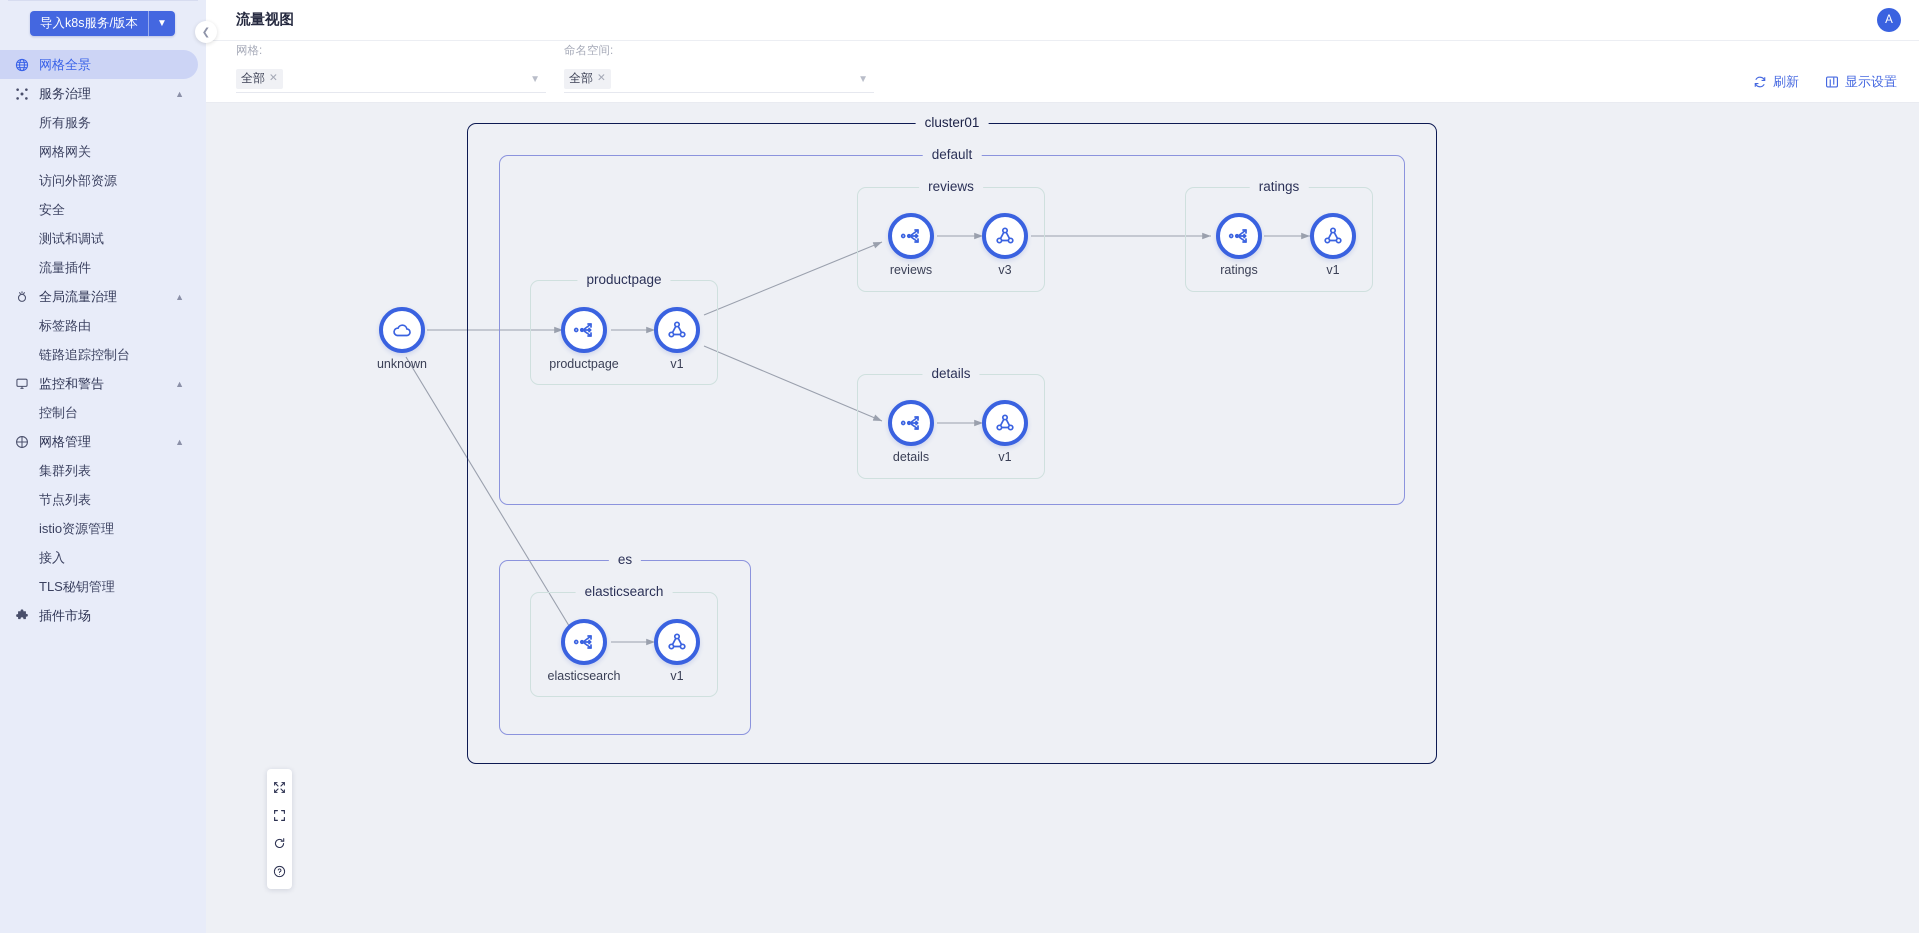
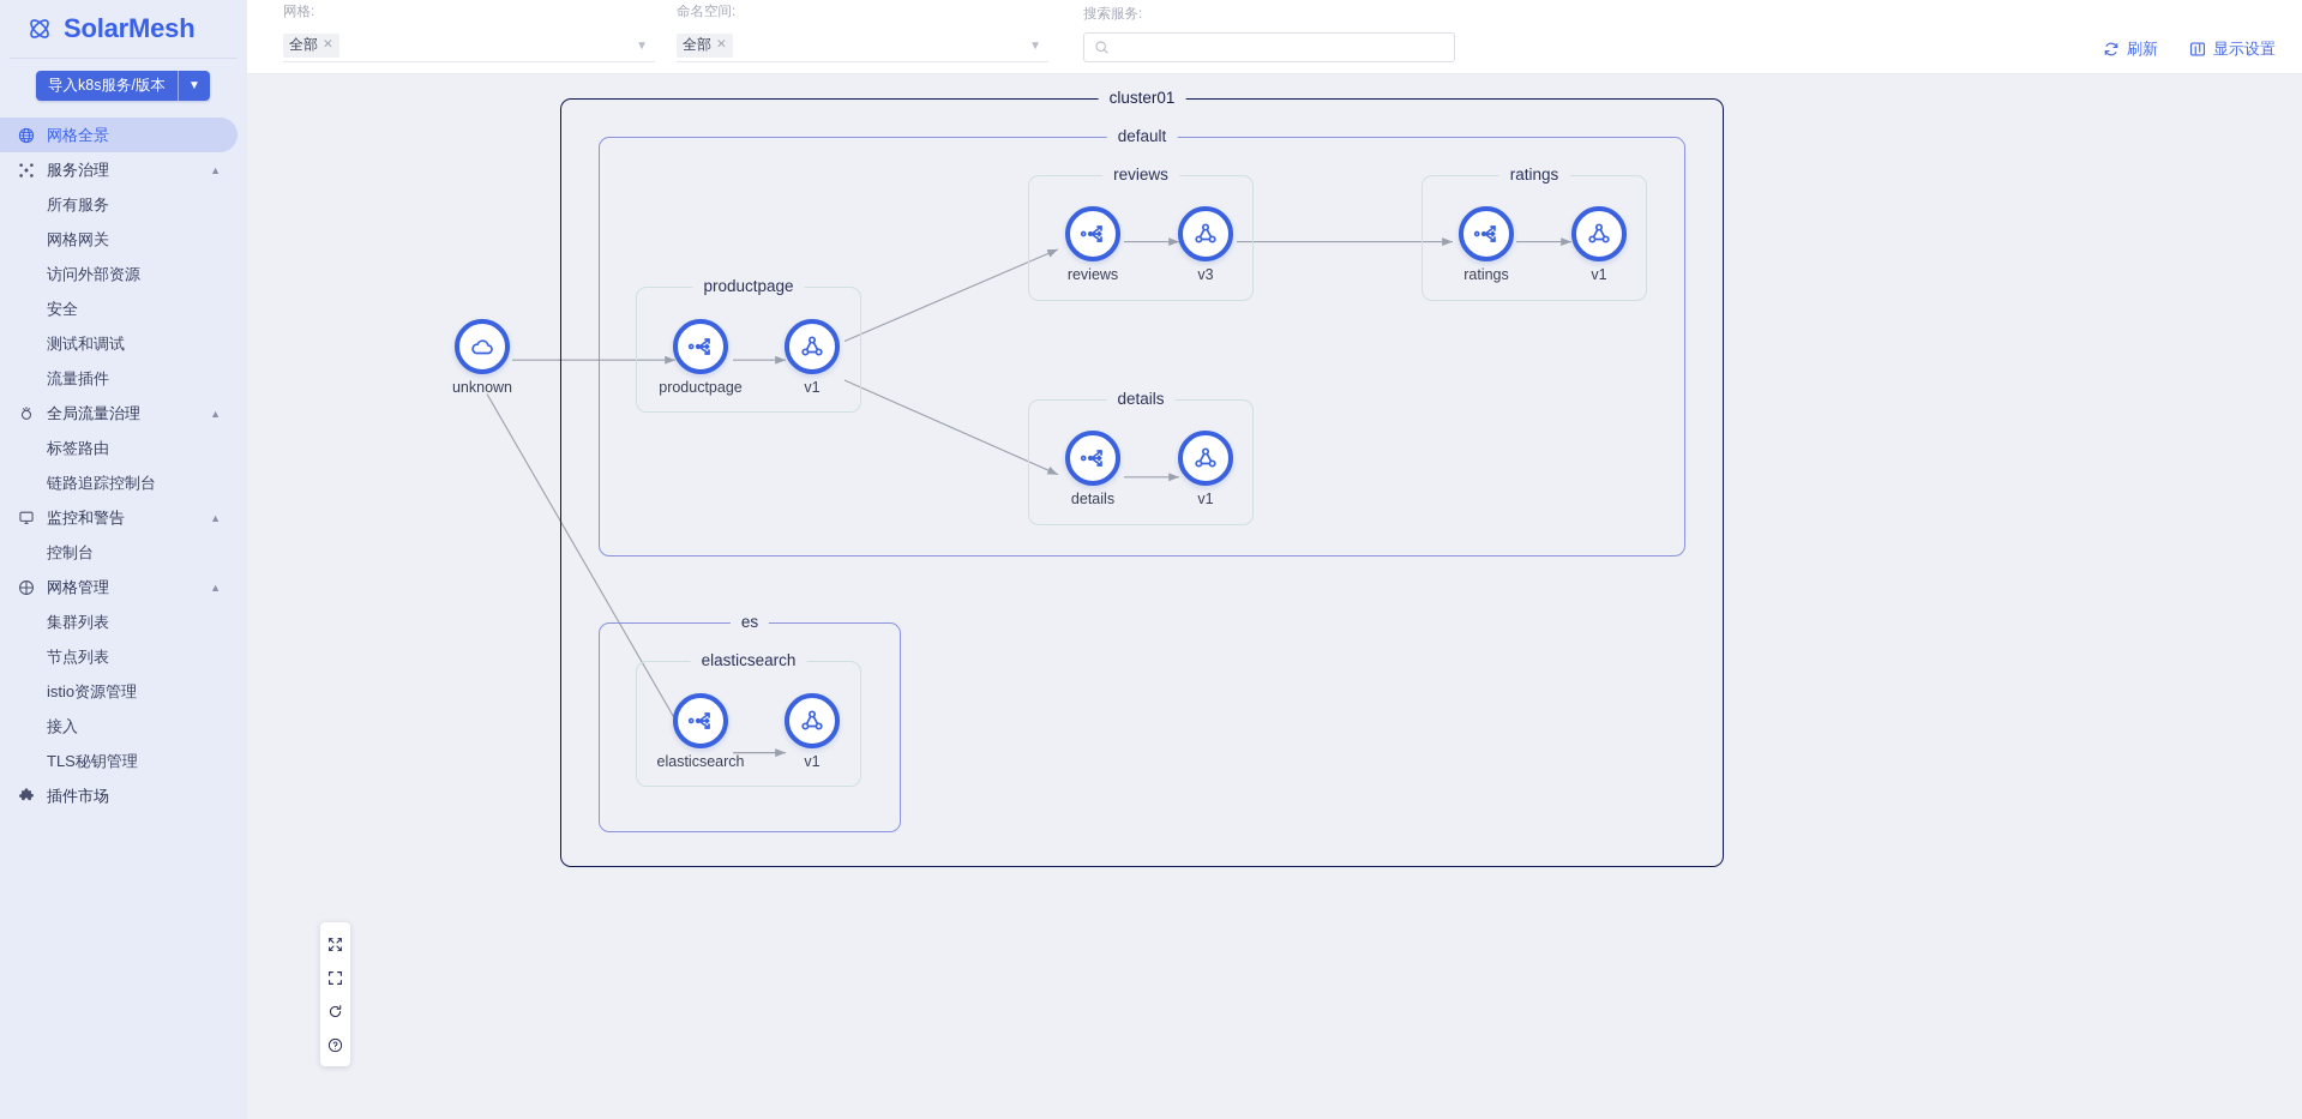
+ SolarMesh
  导入k8s服务/版本
  ▼
  网格全景
  服务治理
  ▲
  所有服务
  网格网关
  访问外部资源
  安全
  测试和调试
  流量插件
  全局流量治理
  ▲
  标签路由
  链路追踪控制台
  监控和警告
  ▲
  控制台
  网格管理
  ▲
  集群列表
  节点列表
  istio资源管理
  接入
  TLS秘钥管理
  插件市场
- ❮
- 流量视图
- A
  网格:
  全部
  ✕
  ▼
  命名空间:
  全部
  ✕
  ▼
+ 搜索服务:
  刷新
  显示设置
  cluster01
  default
  productpage
  reviews
  ratings
  details
  es
  elasticsearch
  unknown
  productpage
  v1
  reviews
  v3
  ratings
  v1
  details
  v1
  elasticsearch
  v1
